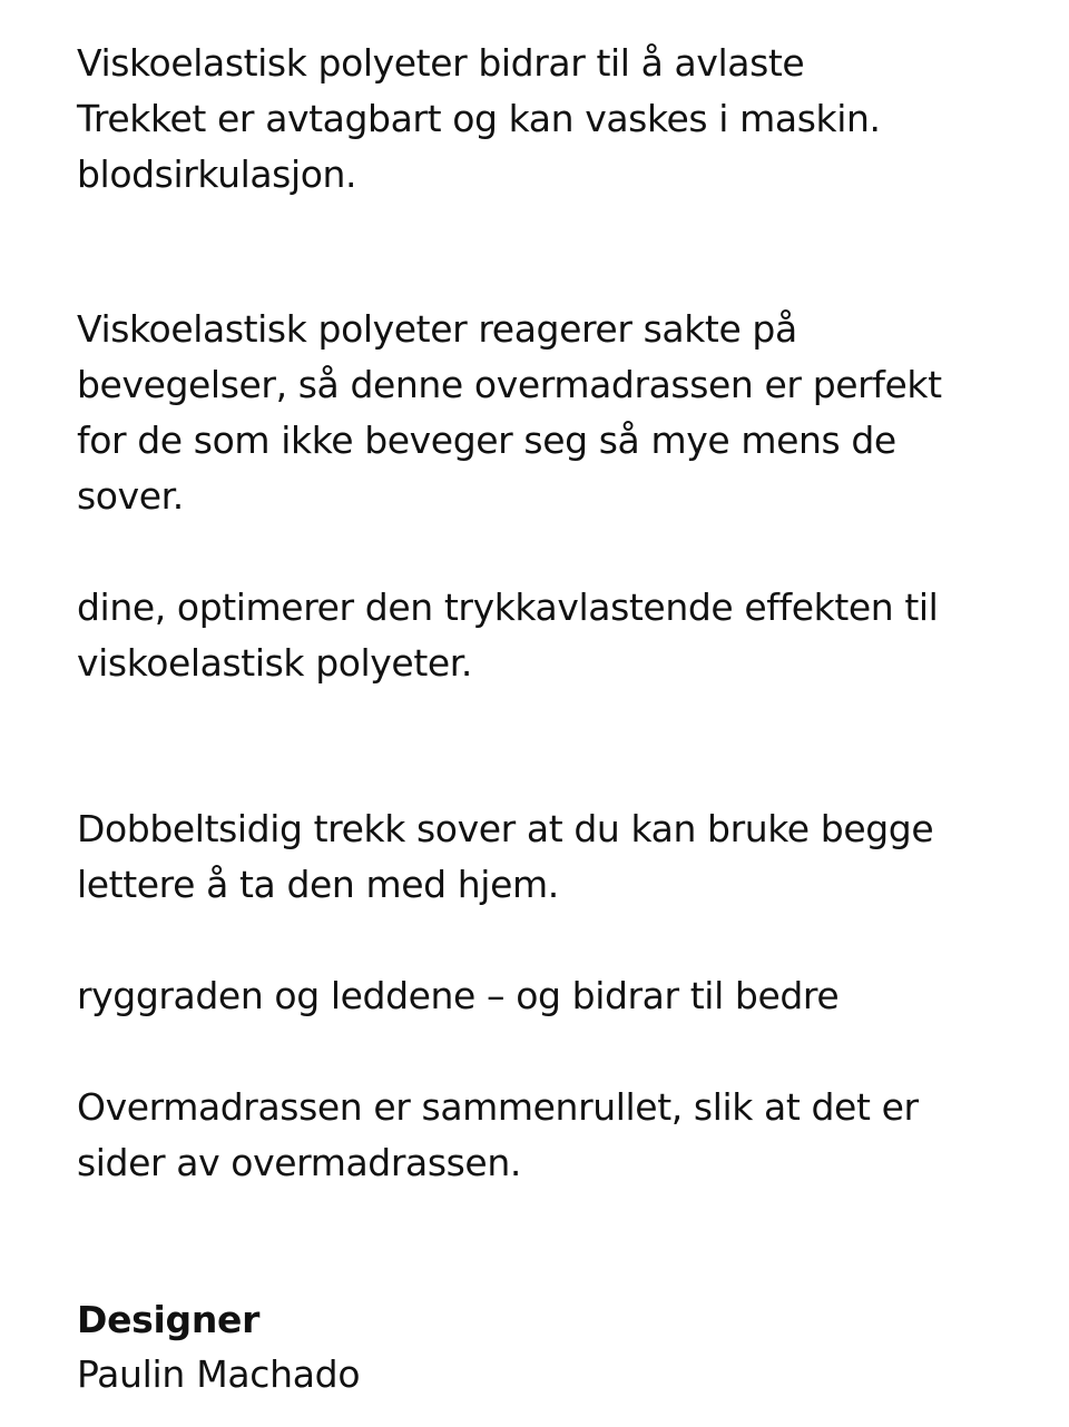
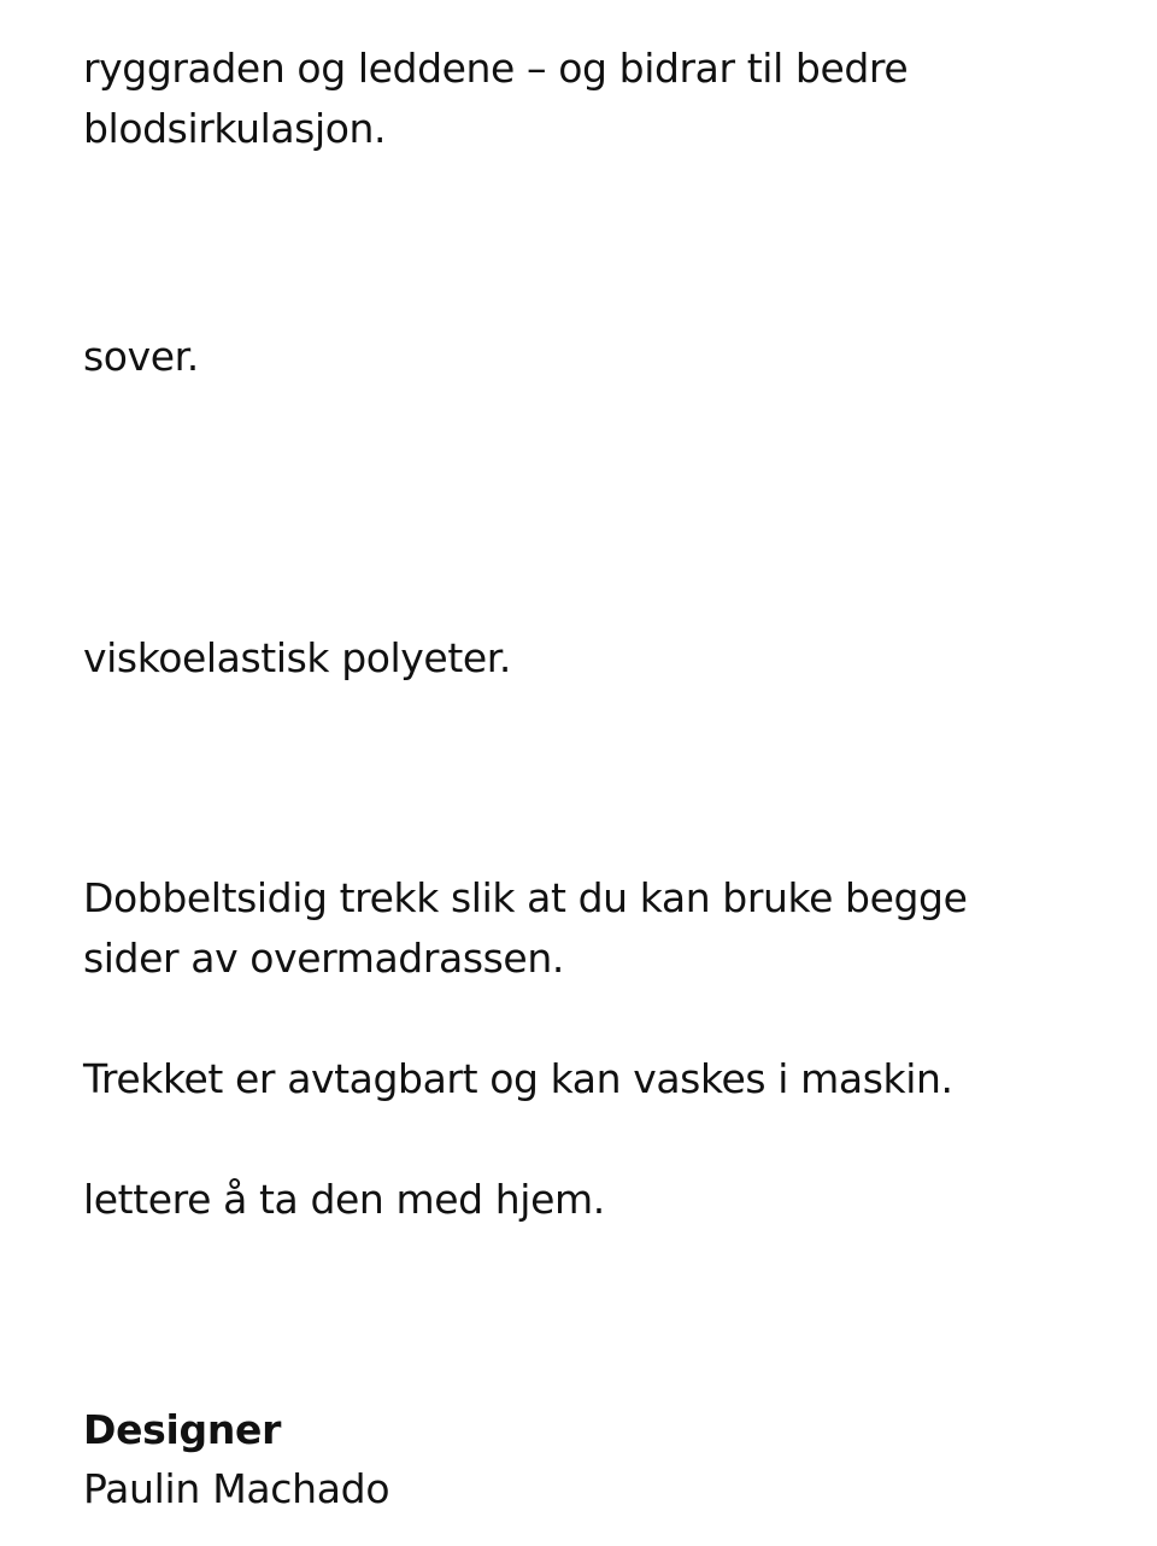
- Viskoelastisk polyeter bidrar til å avlaste
- Trekket er avtagbart og kan vaskes i maskin.
+ ryggraden og leddene – og bidrar til bedre
  blodsirkulasjon.
- Viskoelastisk polyeter reagerer sakte på
- bevegelser, så denne overmadrassen er perfekt
- for de som ikke beveger seg så mye mens de
  sover.
- dine, optimerer den trykkavlastende effekten til
  viskoelastisk polyeter.
- Dobbeltsidig trekk sover at du kan bruke begge
+ Dobbeltsidig trekk slik at du kan bruke begge
- lettere å ta den med hjem.
+ sider av overmadrassen.
- ryggraden og leddene – og bidrar til bedre
+ Trekket er avtagbart og kan vaskes i maskin.
- Overmadrassen er sammenrullet, slik at det er
- sider av overmadrassen.
+ lettere å ta den med hjem.
  Designer
  Paulin Machado
